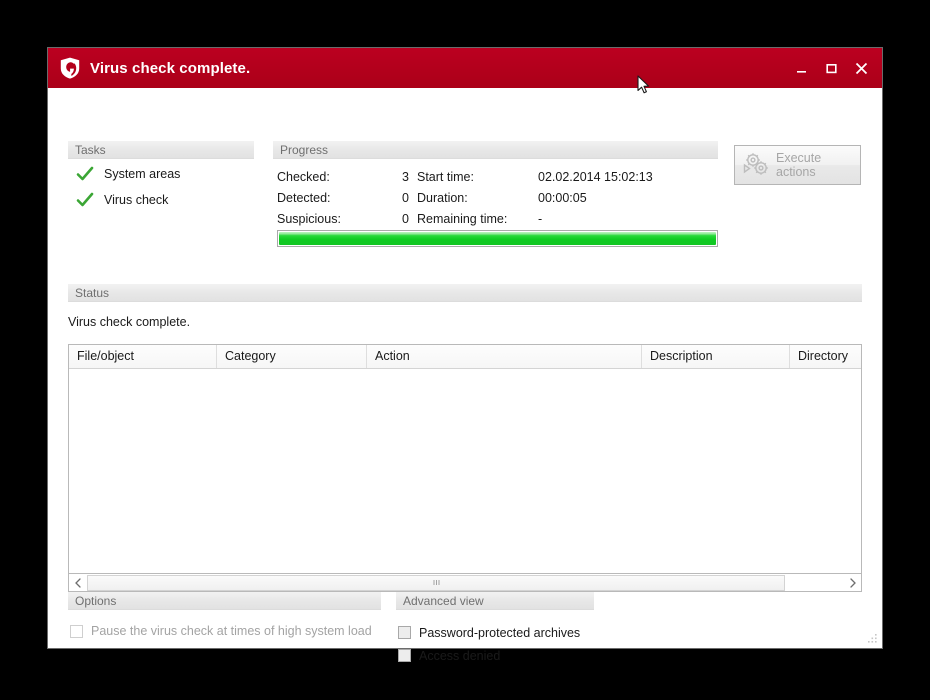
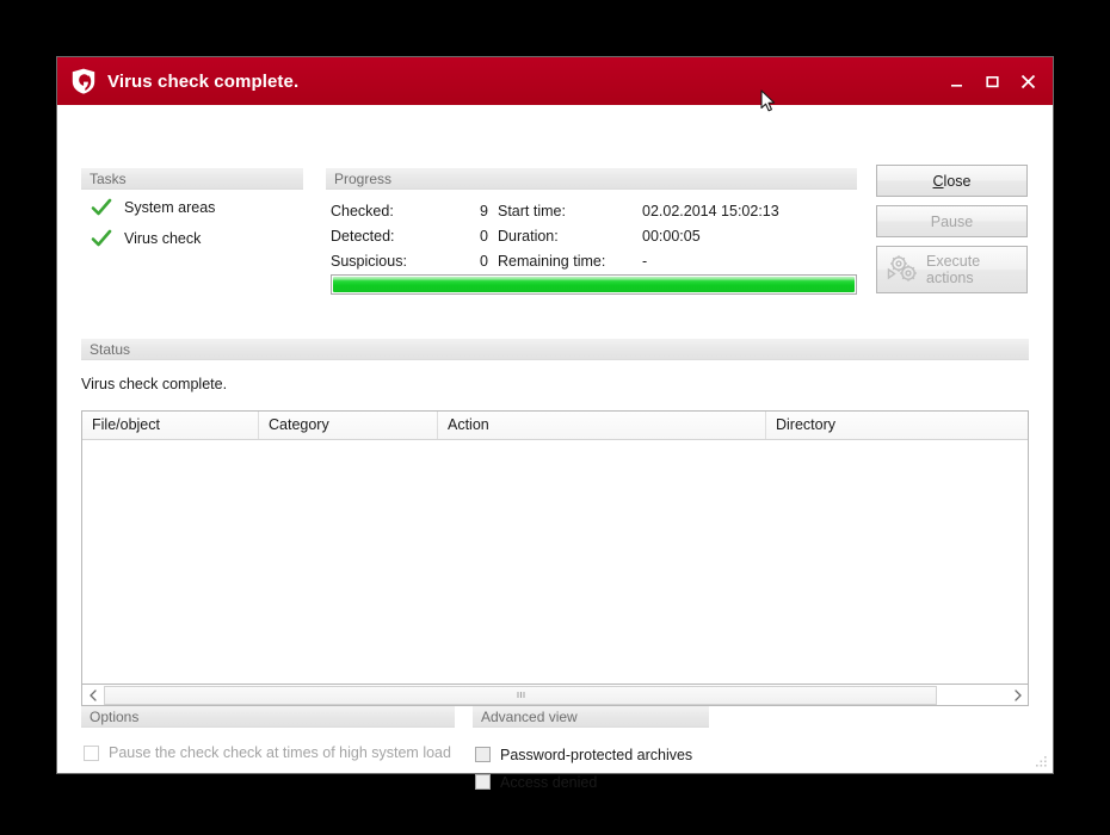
  Virus check complete.
  Tasks
  System areas
  Virus check
  Progress
  Checked:
- 3
+ 9
  Start time:
  02.02.2014 15:02:13
  Detected:
  0
  Duration:
  00:00:05
  Suspicious:
  0
  Remaining time:
  -
+ Close
+ Pause
  Execute
  actions
  Status
  Virus check complete.
  File/object
  Category
  Action
- Description
  Directory
  Options
- Pause the virus check at times of high system load
+ Pause the check check at times of high system load
  Advanced view
  Password-protected archives
  Access denied
